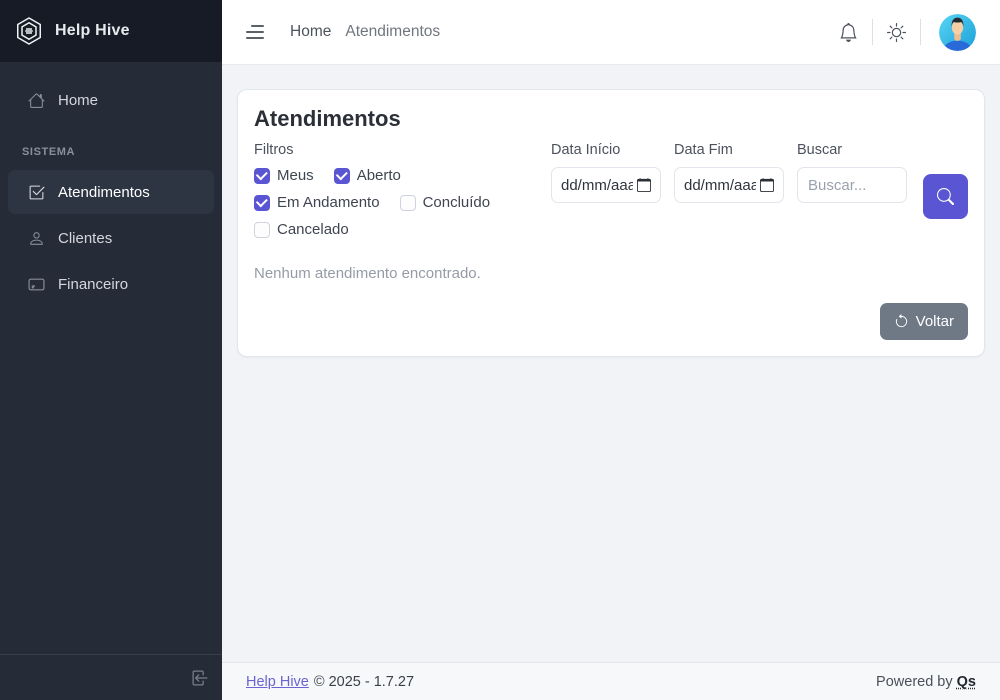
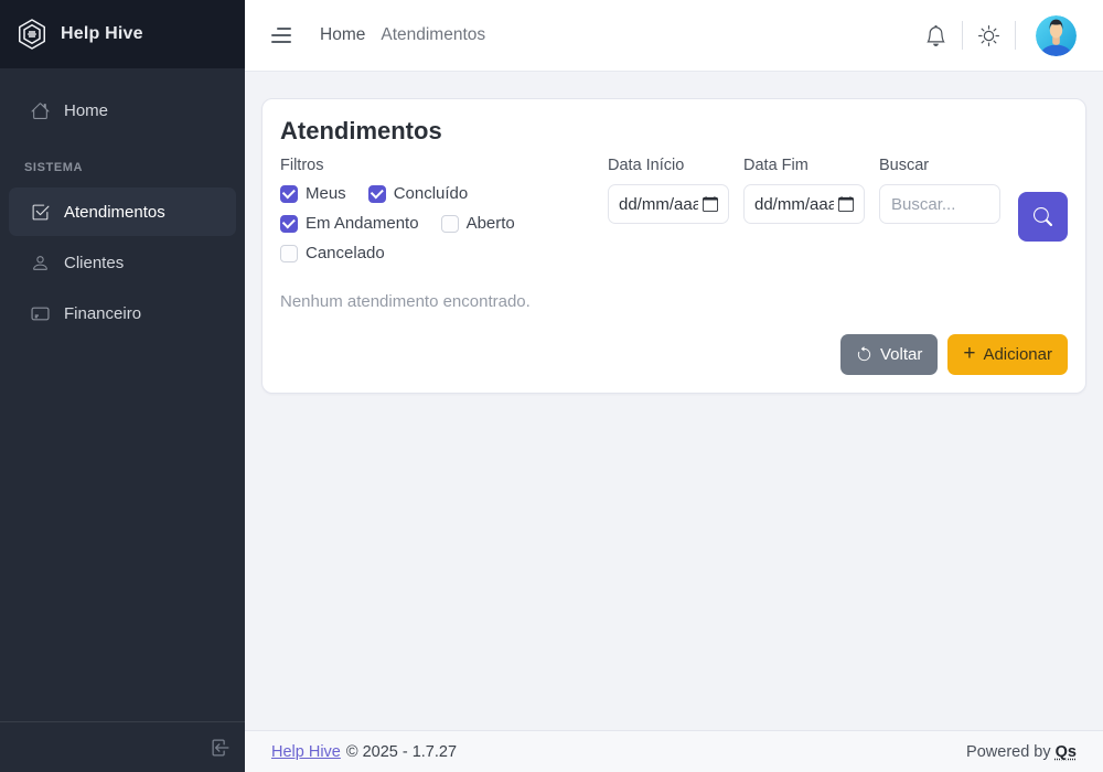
  Help Hive
  Home
  SISTEMA
  Atendimentos
  Clientes
  Financeiro
  Home
  Atendimentos
  Atendimentos
  Filtros
  Meus
- Aberto
+ Concluído
  Em Andamento
- Concluído
+ Aberto
  Cancelado
  Data Início
  dd/mm/aaa
  Data Fim
  dd/mm/aaa
  Buscar
  Buscar...
  Nenhum atendimento encontrado.
  Voltar
+ +
+ Adicionar
  Help Hive
  © 2025 - 1.7.27
  Powered by Qs
